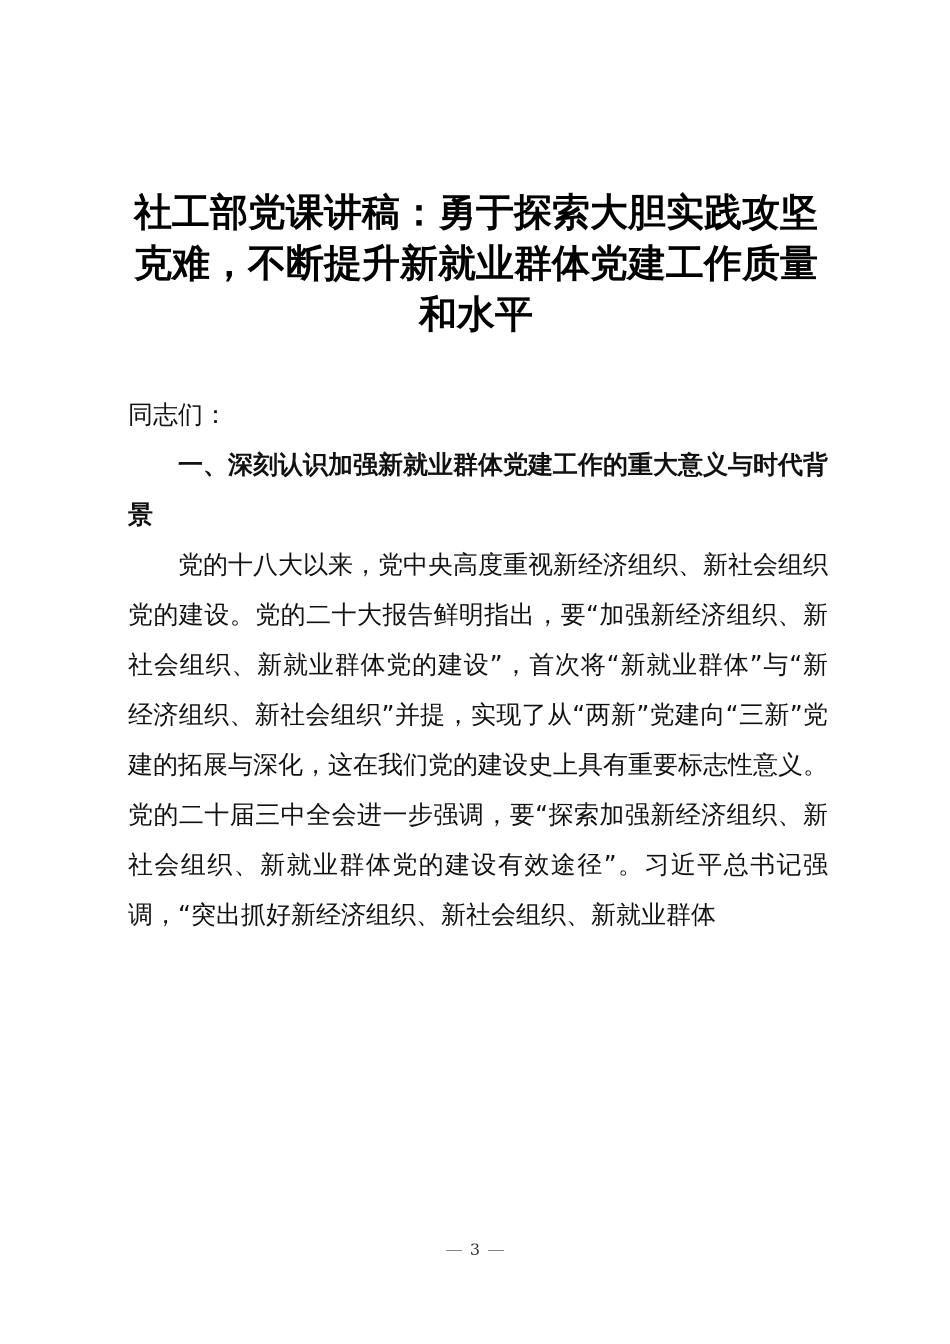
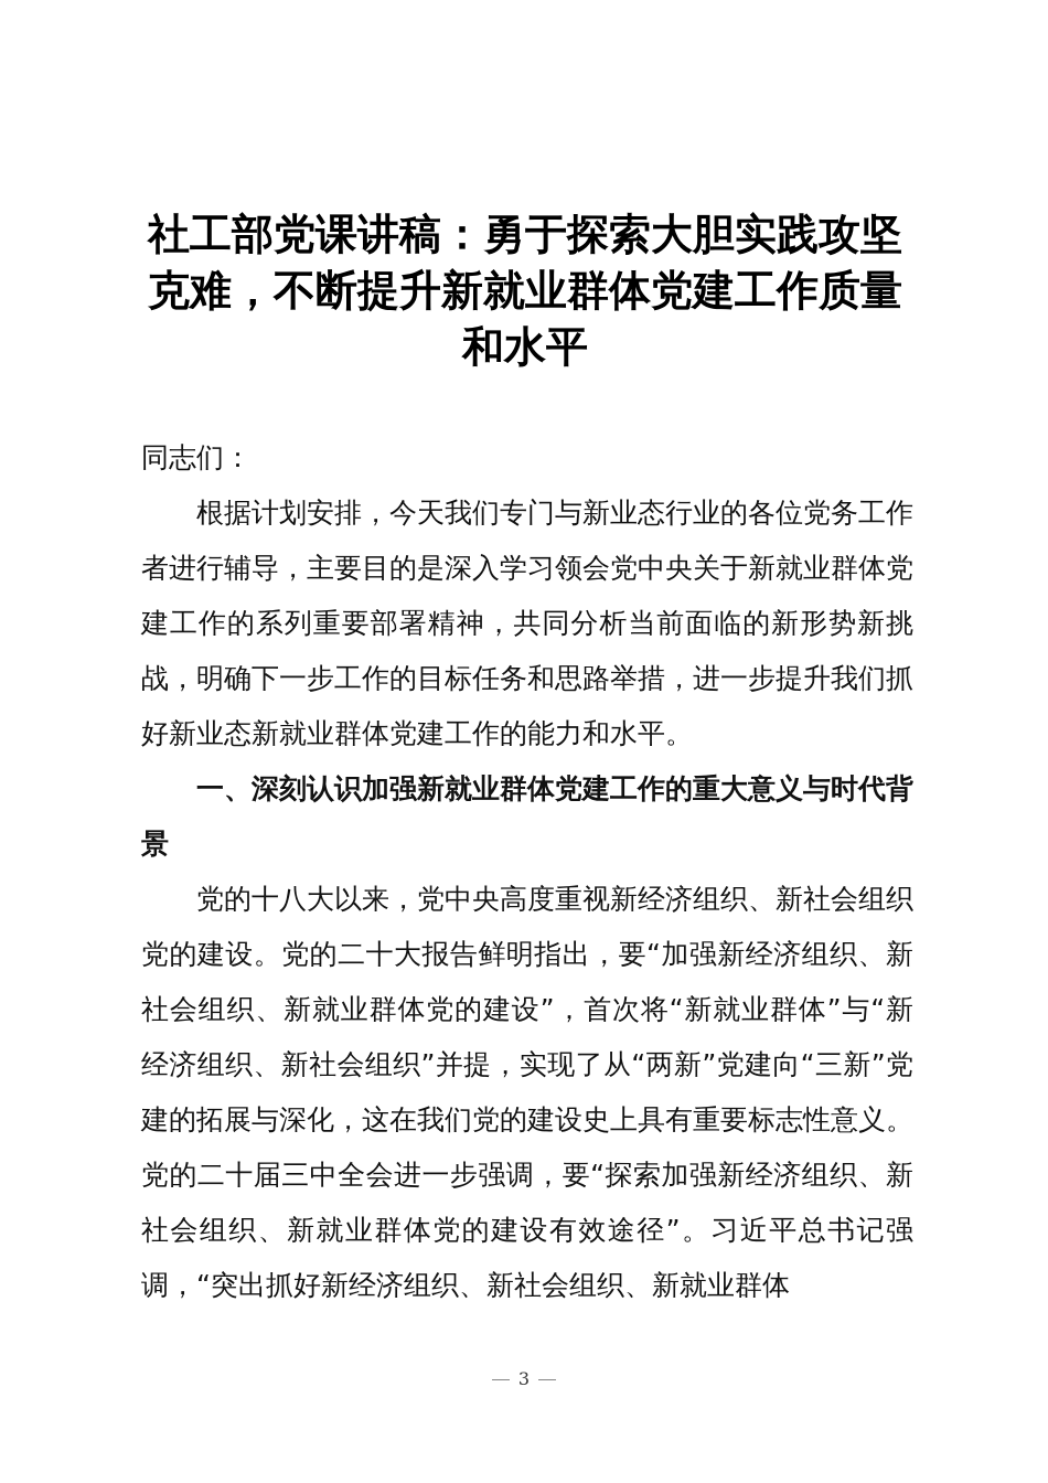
  社工部党课讲稿：勇于探索大胆实践攻坚克难，不断提升新就业群体党建工作质量和水平
  同志们：
+ 根据计划安排，今天我们专门与新业态行业的各位党务工作者进行辅导，主要目的是深入学习领会党中央关于新就业群体党建工作的系列重要部署精神，共同分析当前面临的新形势新挑战，明确下一步工作的目标任务和思路举措，进一步提升我们抓好新业态新就业群体党建工作的能力和水平。
  一、深刻认识加强新就业群体党建工作的重大意义与时代背景
  党的十八大以来，党中央高度重视新经济组织、新社会组织党的建设。党的二十大报告鲜明指出，要“加强新经济组织、新社会组织、新就业群体党的建设”，首次将“新就业群体”与“新经济组织、新社会组织”并提，实现了从“两新”党建向“三新”党建的拓展与深化，这在我们党的建设史上具有重要标志性意义。党的二十届三中全会进一步强调，要“探索加强新经济组织、新社会组织、新就业群体党的建设有效途径”。习近平总书记强调，“突出抓好新经济组织、新社会组织、新就业群体
  3
